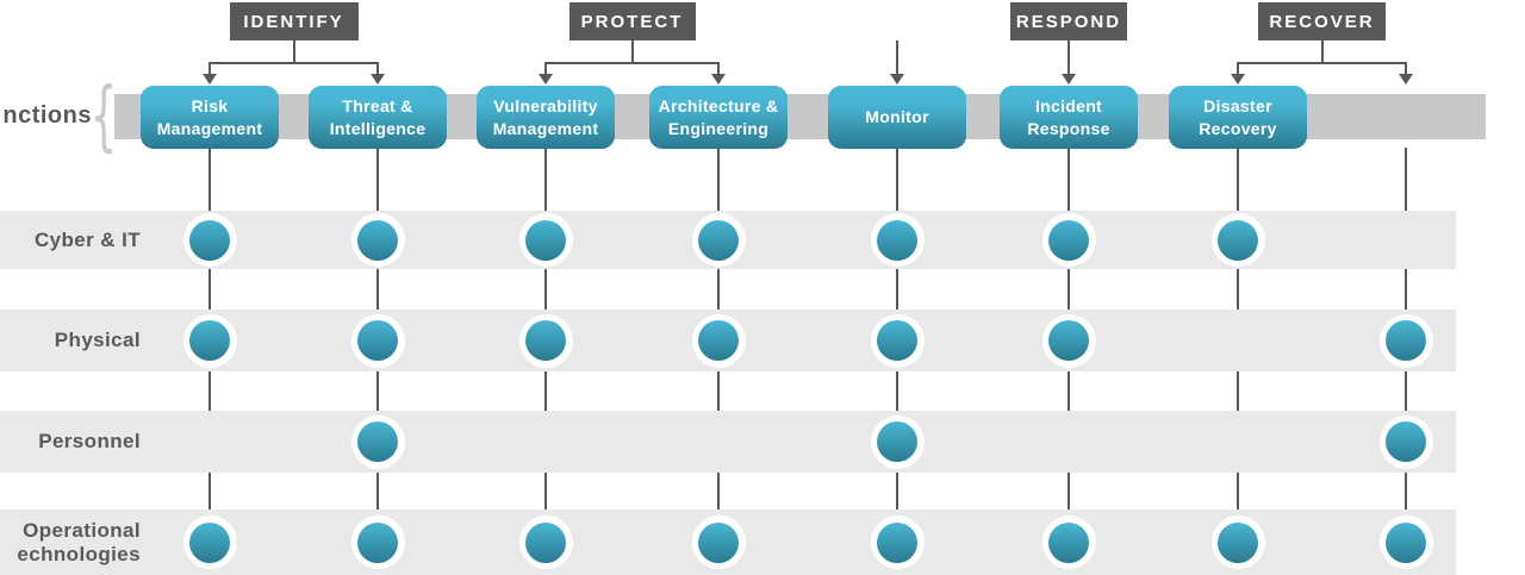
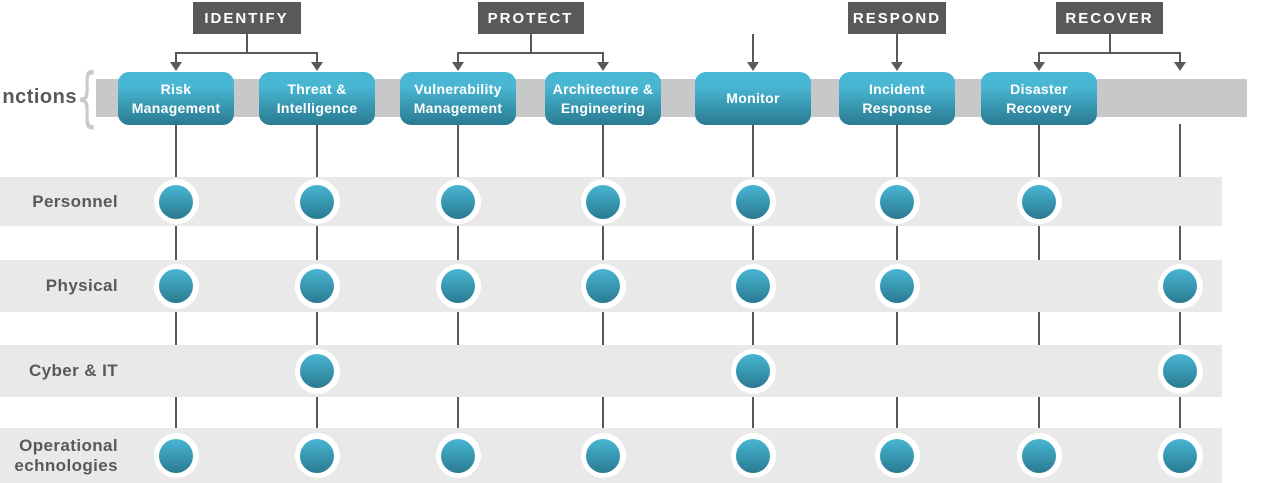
  Risk
  Management
  Threat &
  Intelligence
  Vulnerability
  Management
  Architecture &
  Engineering
  Monitor
  Incident
  Response
  Disaster
  Recovery
  IDENTIFY
  PROTECT
  RESPOND
  RECOVER
- Cyber & IT
+ Personnel
  Physical
- Personnel
+ Cyber & IT
  Operational
  echnologies
  nctions
  {
